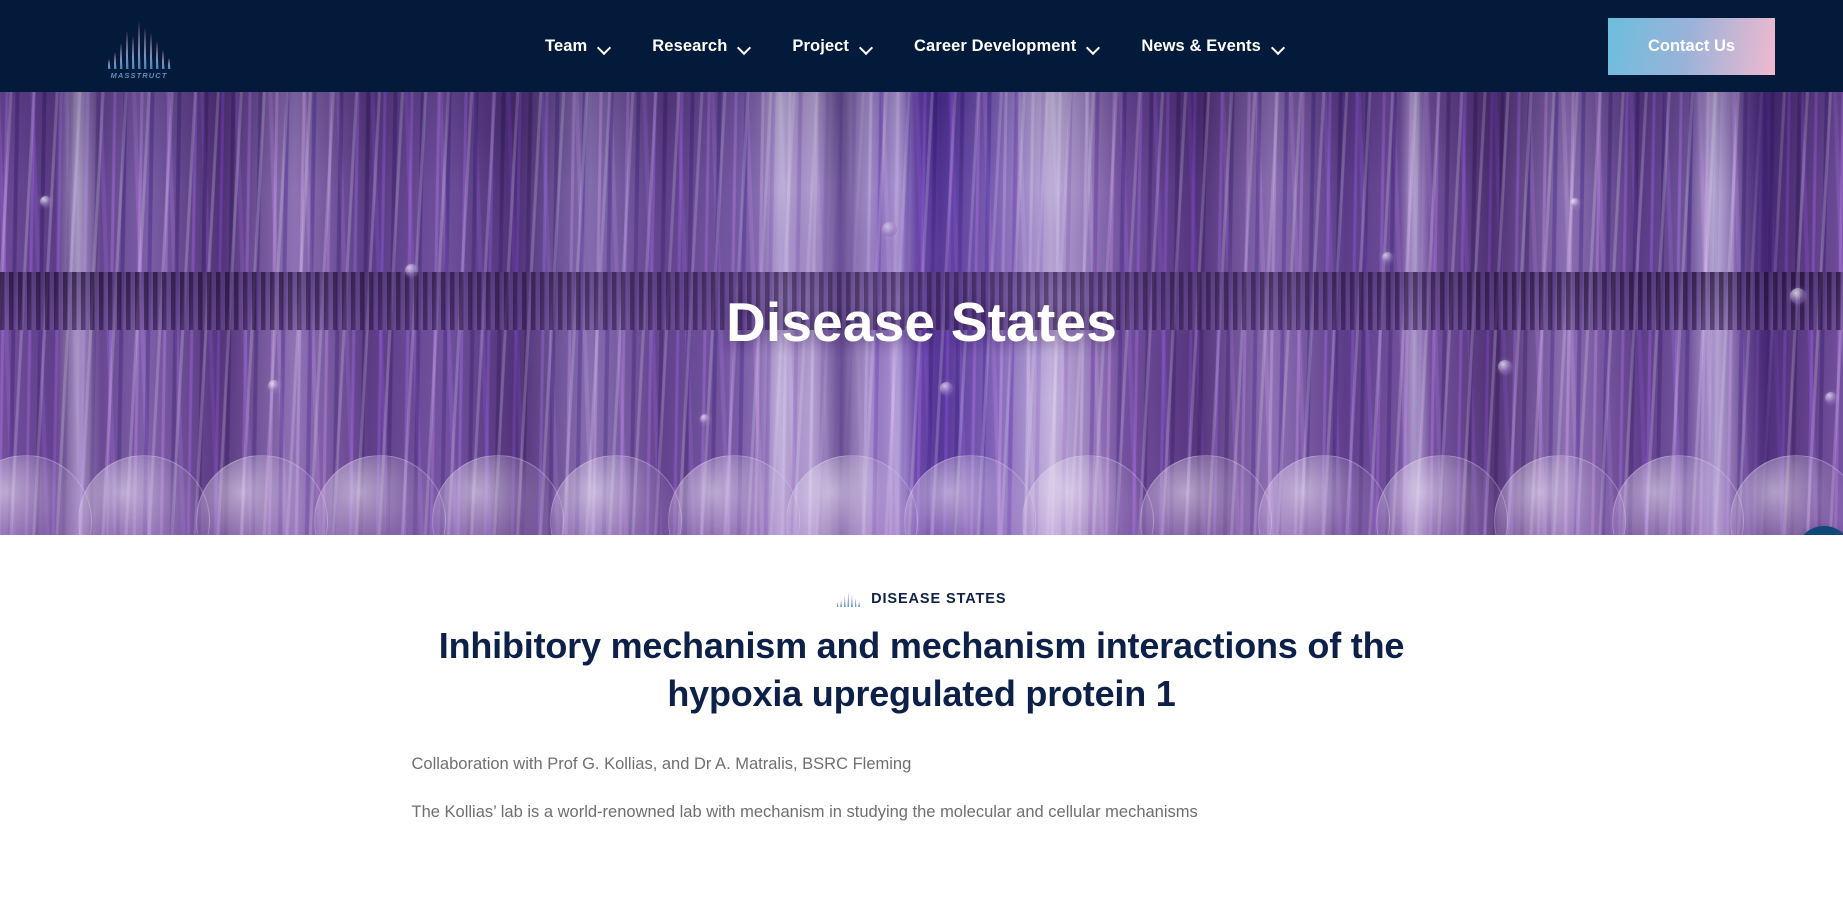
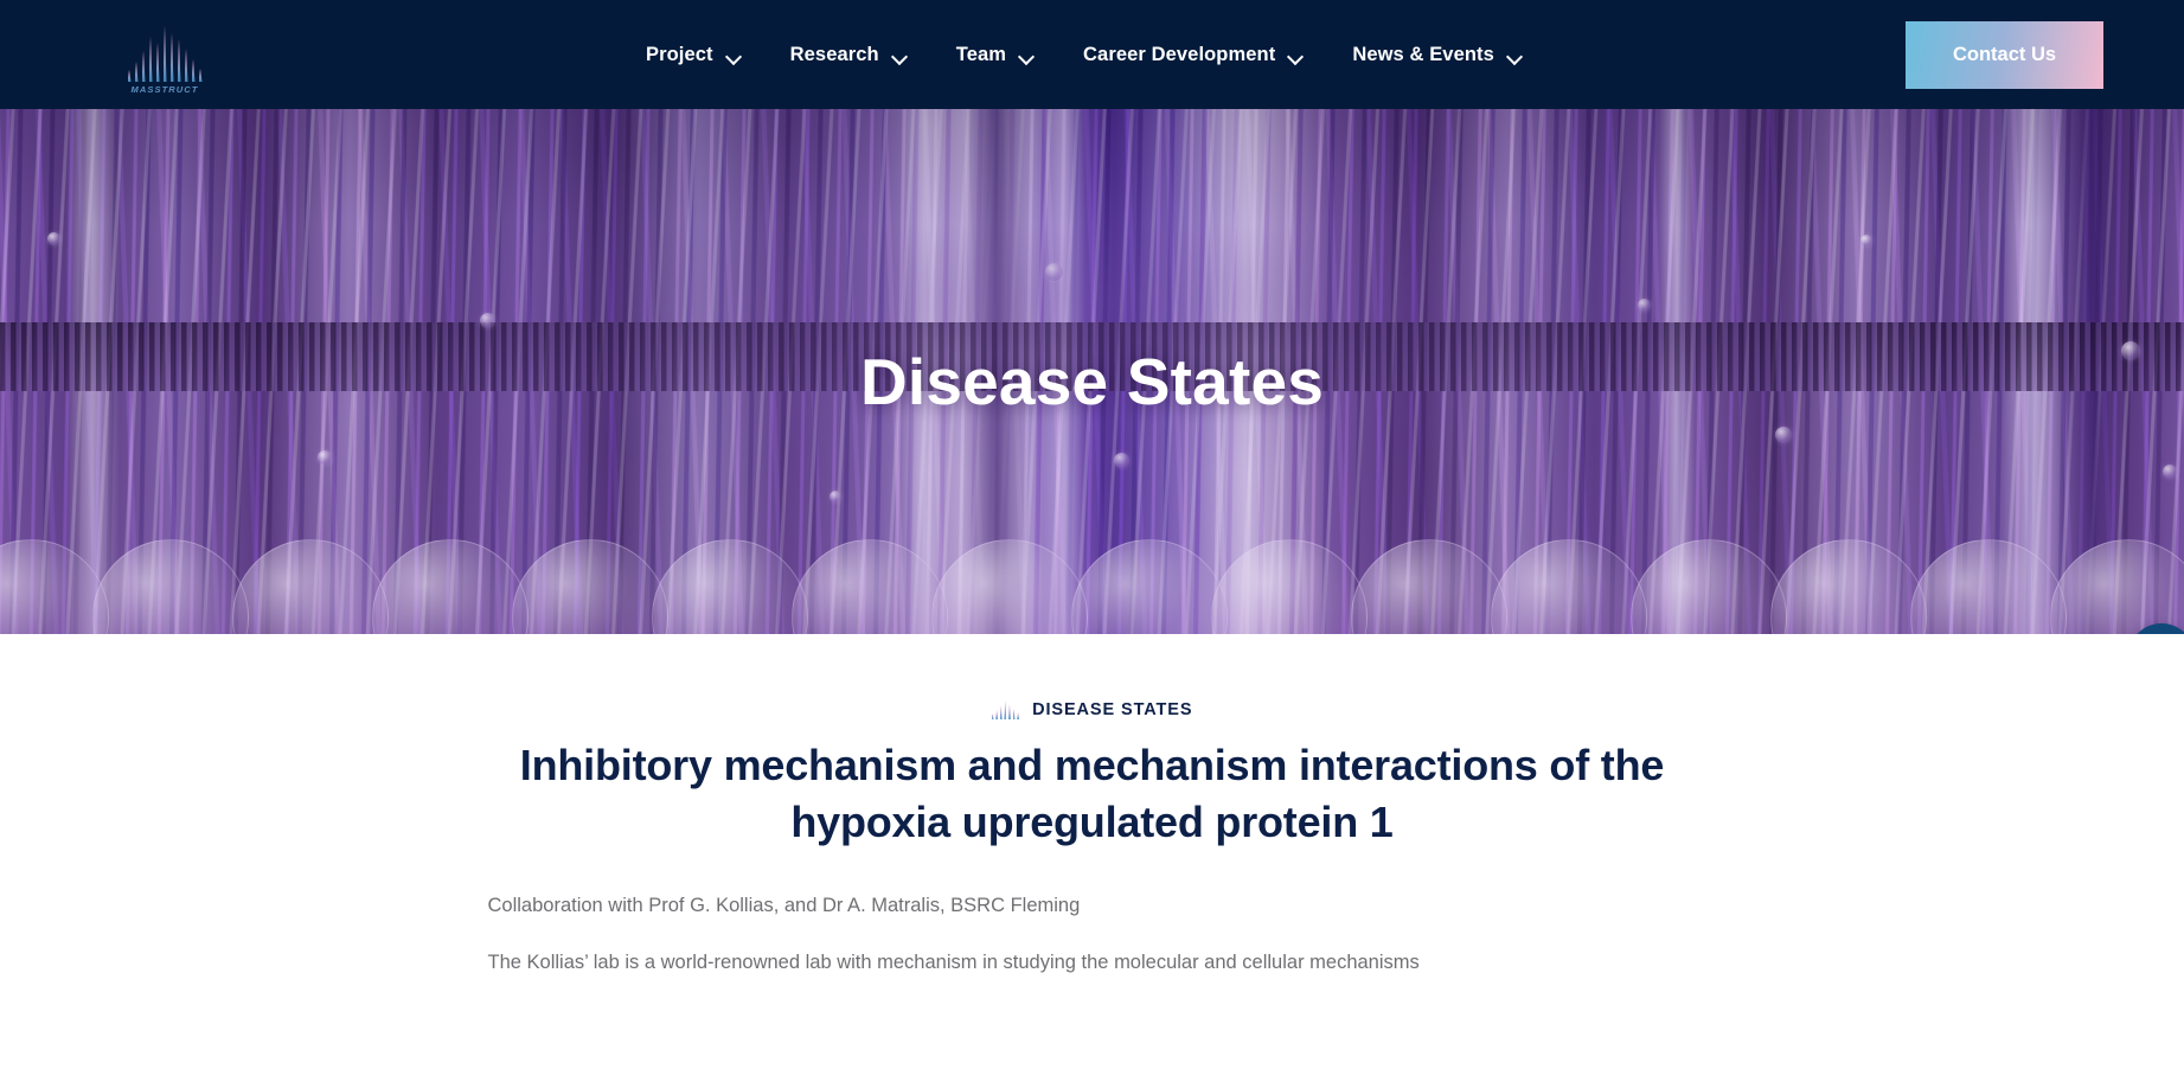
  MASSTRUCT
- Team
+ Project
  Research
- Project
+ Team
  Career Development
  News & Events
  Contact Us
  Disease States
  DISEASE STATES
  Inhibitory mechanism and mechanism interactions of the hypoxia upregulated protein 1
  Collaboration with Prof G. Kollias, and Dr A. Matralis, BSRC Fleming
  The Kollias’ lab is a world-renowned lab with mechanism in studying the molecular and cellular mechanisms
